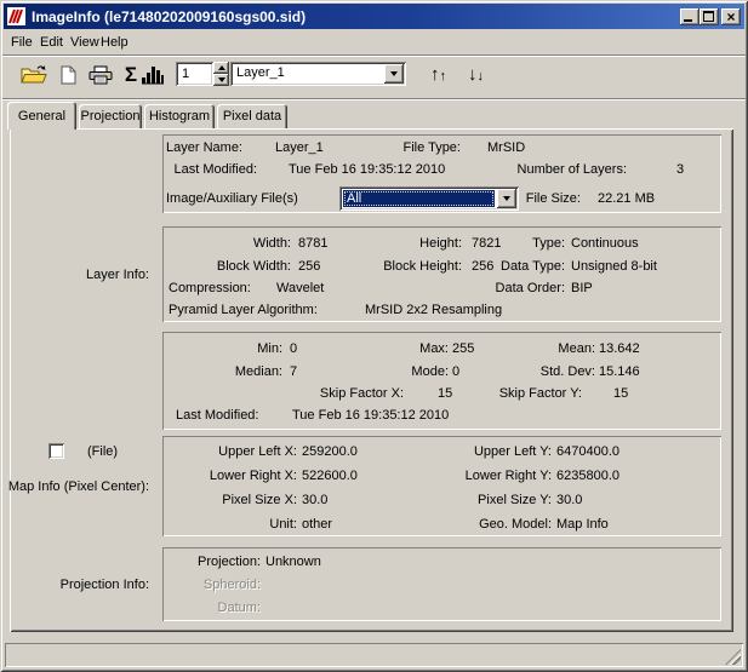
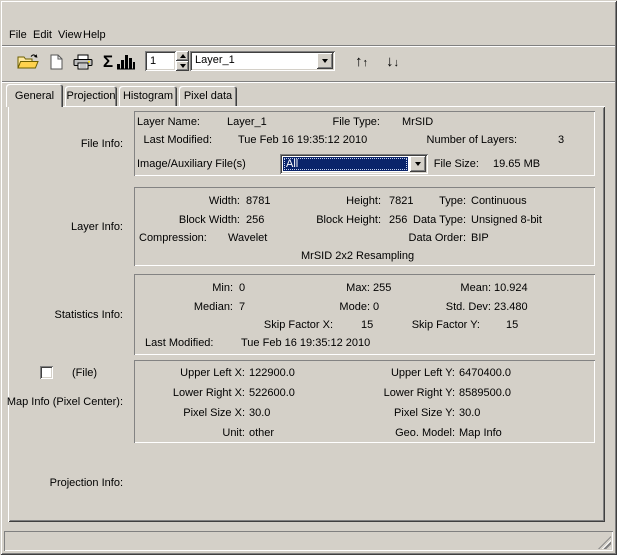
- ImageInfo (le71480202009160sgs00.sid)
- ×
  File
  Edit
  View
  Help
  Σ
  1
  Layer_1
  ↑↑
  ↓↓
  General
  Projection
  Histogram
  Pixel data
+ File Info:
  Layer Info:
+ Statistics Info:
  Map Info (Pixel Center):
  Projection Info:
  (File)
  Layer Name:
  Layer_1
  File Type:
  MrSID
  Last Modified:
  Tue Feb 16 19:35:12 2010
  Number of Layers:
  3
  Image/Auxiliary File(s)
  All
  File Size:
- 22.21 MB
+ 19.65 MB
  Width:
  8781
  Height:
  7821
  Type:
  Continuous
  Block Width:
  256
  Block Height:
  256
  Data Type:
  Unsigned 8-bit
  Compression:
  Wavelet
  Data Order:
  BIP
- Pyramid Layer Algorithm:
  MrSID 2x2 Resampling
  Min:
  0
  Max:
  255
  Mean:
- 13.642
+ 10.924
  Median:
  7
  Mode:
  0
  Std. Dev:
- 15.146
+ 23.480
  Skip Factor X:
  15
  Skip Factor Y:
  15
  Last Modified:
  Tue Feb 16 19:35:12 2010
  Upper Left X:
- 259200.0
+ 122900.0
  Upper Left Y:
  6470400.0
  Lower Right X:
  522600.0
  Lower Right Y:
- 6235800.0
+ 8589500.0
  Pixel Size X:
  30.0
  Pixel Size Y:
  30.0
  Unit:
  other
  Geo. Model:
  Map Info
- Projection:
- Unknown
- Spheroid:
- Datum:
